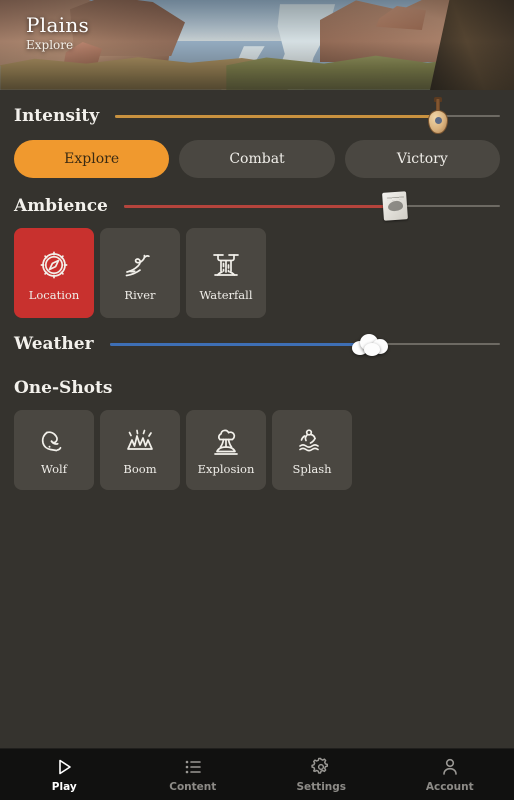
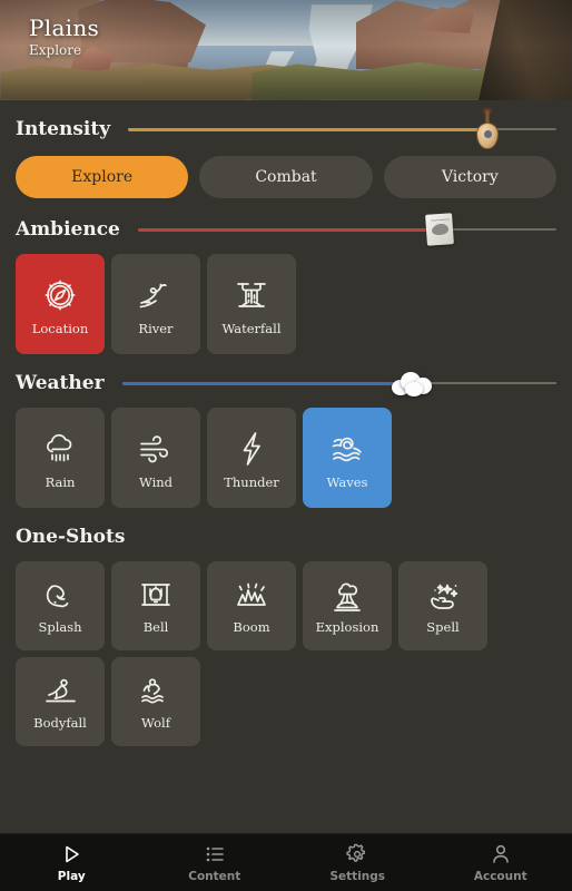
  Plains
  Explore
  Intensity
  Explore
  Combat
  Victory
  Ambience
  Location
  River
  Waterfall
  Weather
+ Rain
+ Wind
+ Thunder
+ Waves
  One-Shots
- Wolf
+ Splash
+ Bell
  Boom
  Explosion
+ Spell
+ Bodyfall
- Splash
+ Wolf
  Play
  Content
  Settings
  Account
